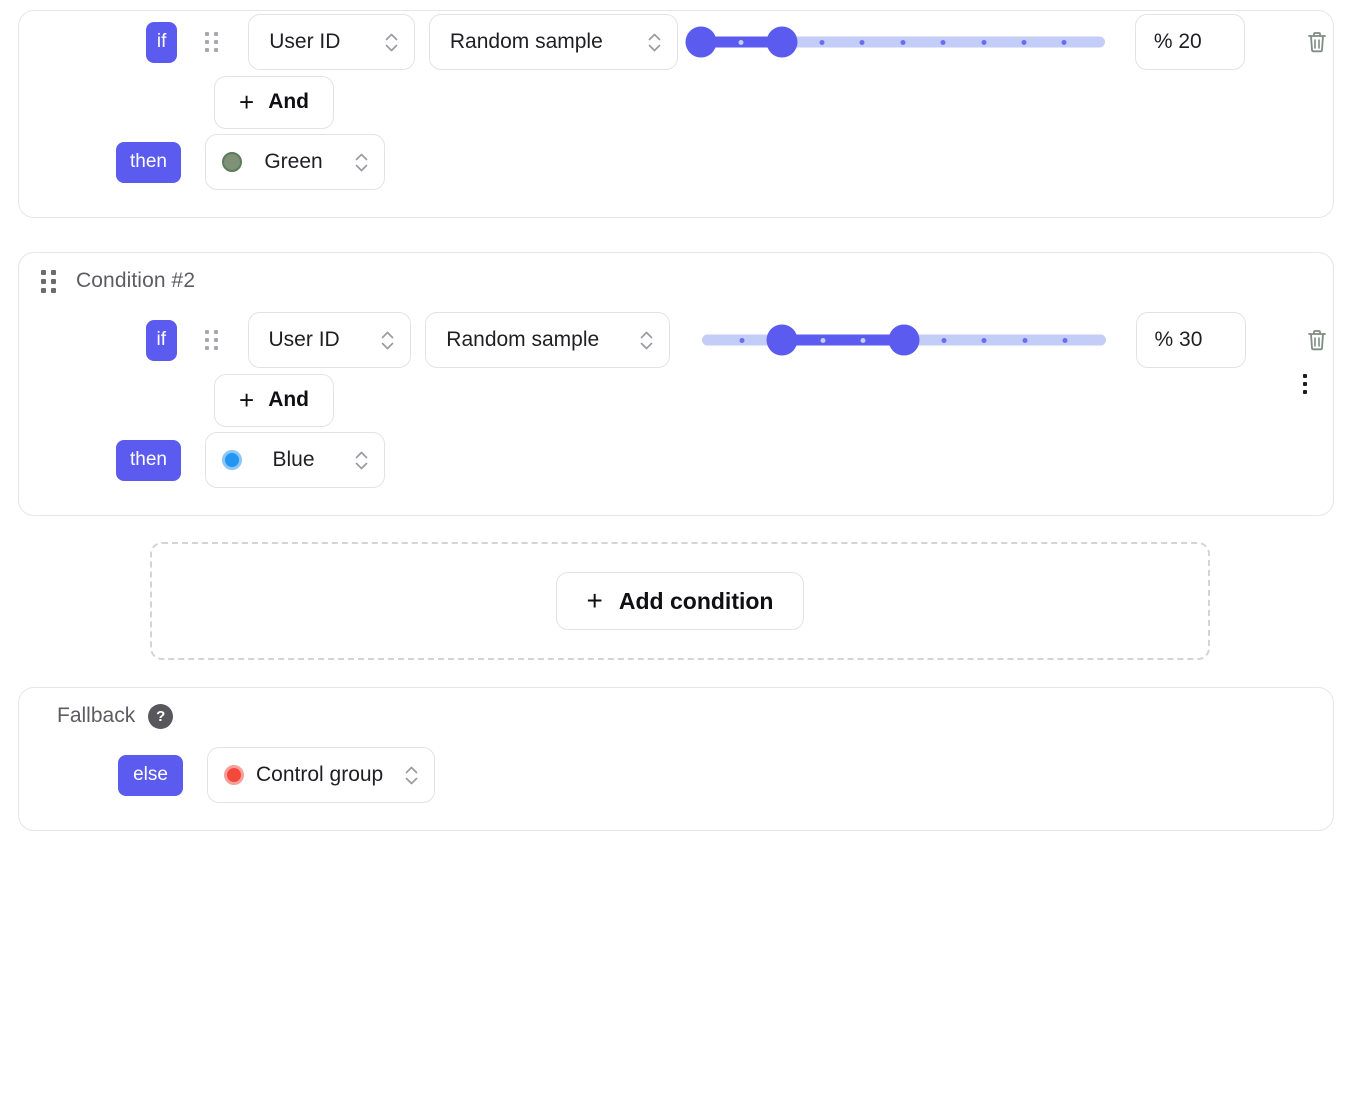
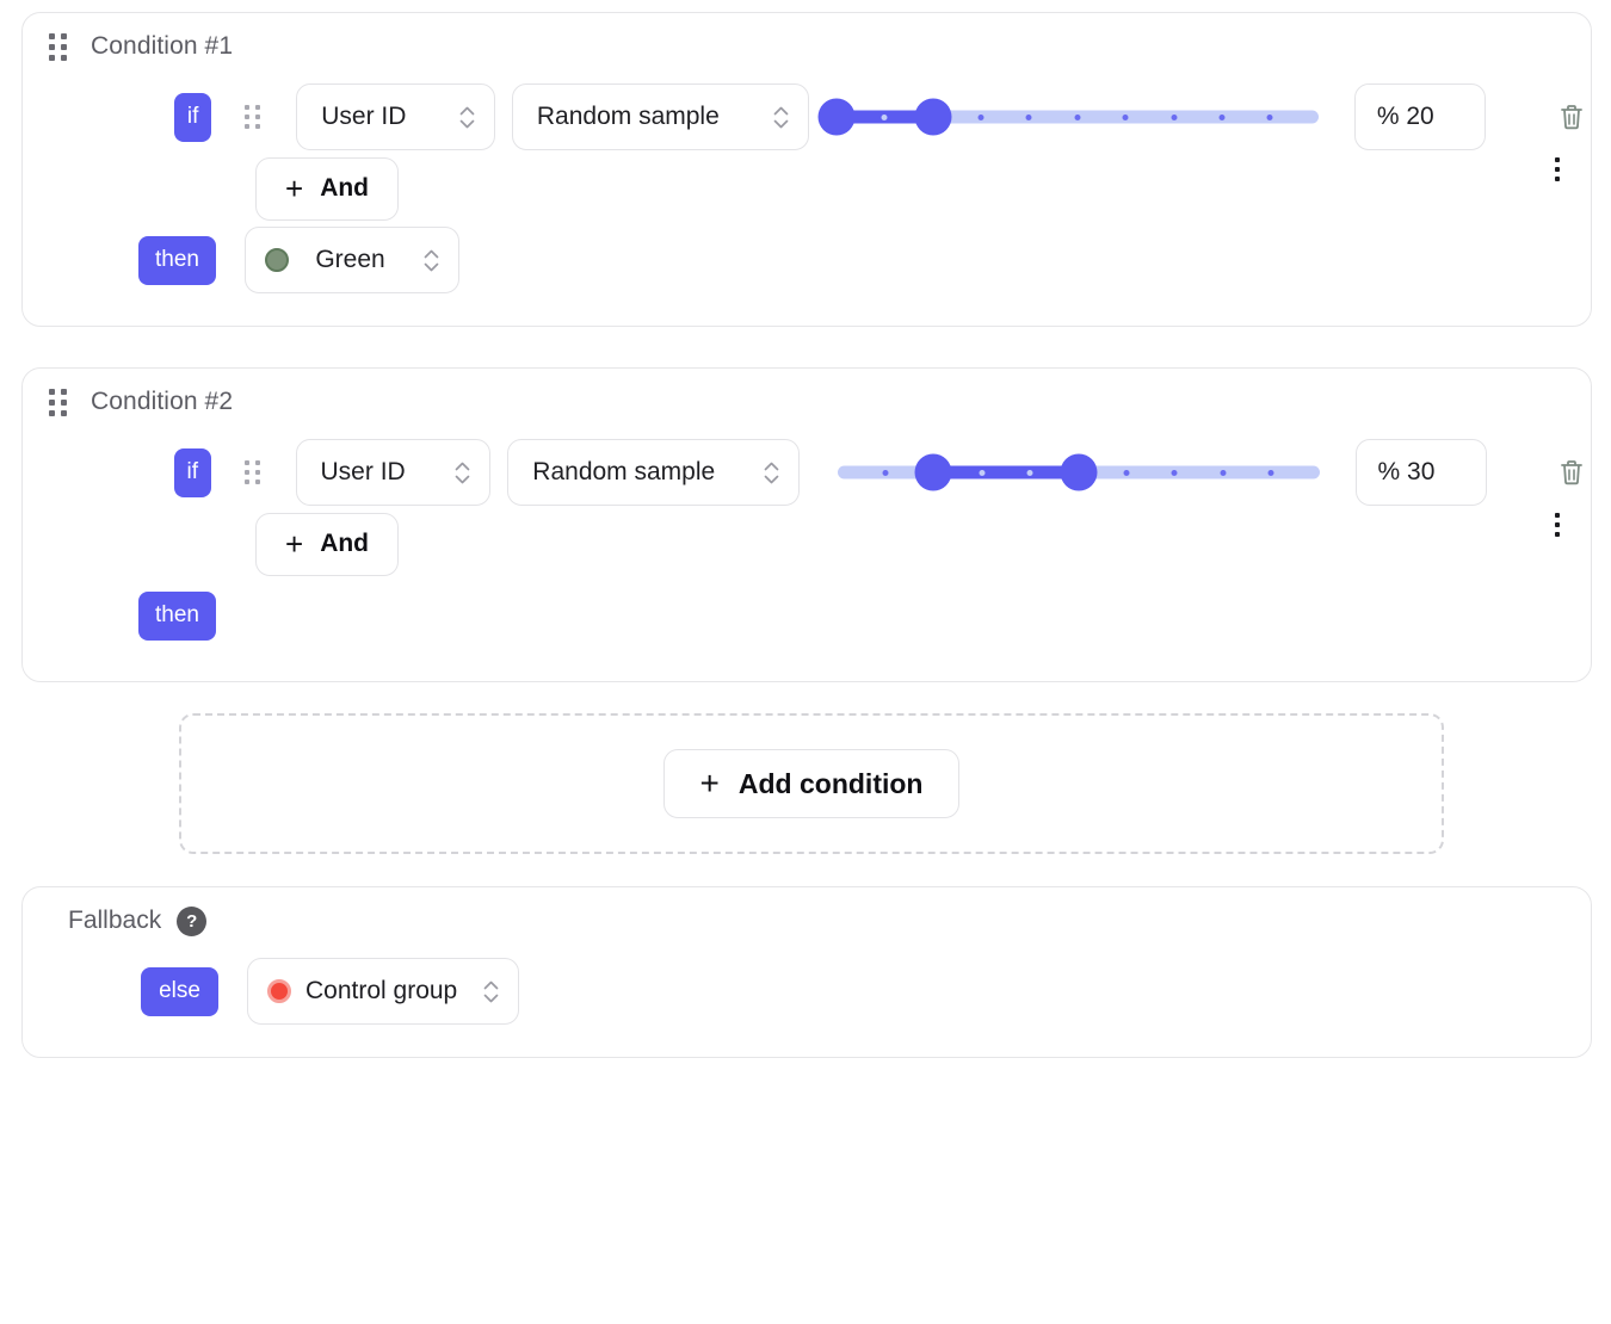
+ Condition #1
  if
  User ID
  Random sample
  % 20
  +
  And
  then
  Green
  Condition #2
  if
  User ID
  Random sample
  % 30
  +
  And
  then
- Blue
  +
  Add condition
  Fallback
  ?
  else
  Control group
